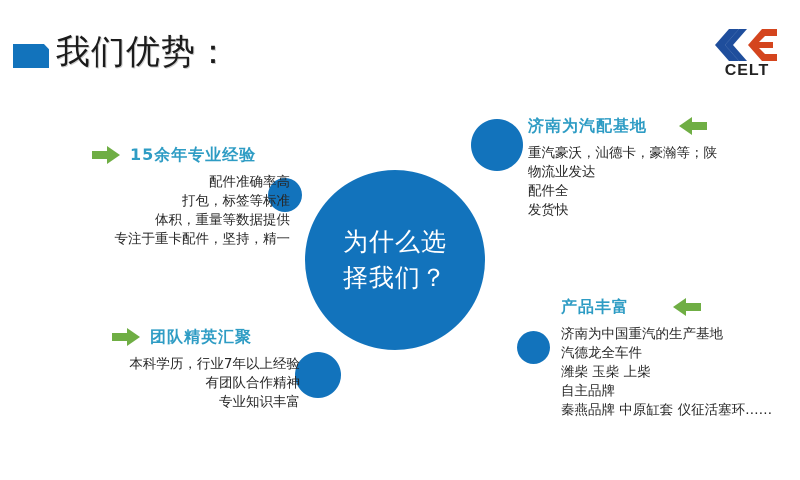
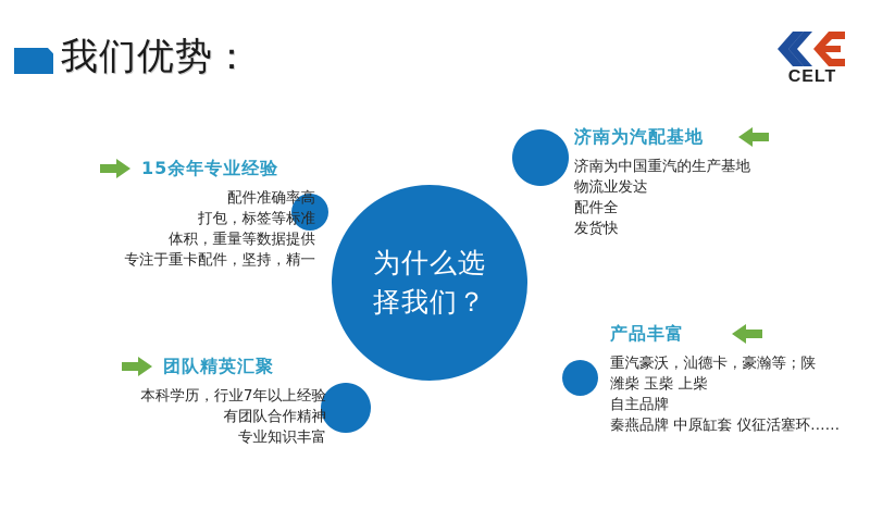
  我们优势：
  CELT
  为什么选
  择我们？
  15余年专业经验
  配件准确率高
  打包，标签等标准
  体积，重量等数据提供
  专注于重卡配件，坚持，精一
  济南为汽配基地
- 重汽豪沃，汕德卡，豪瀚等；陕
+ 济南为中国重汽的生产基地
  物流业发达
  配件全
  发货快
  团队精英汇聚
  本科学历，行业7年以上经验
  有团队合作精神
  专业知识丰富
  产品丰富
- 济南为中国重汽的生产基地
+ 重汽豪沃，汕德卡，豪瀚等；陕
- 汽德龙全车件
  潍柴 玉柴 上柴
  自主品牌
  秦燕品牌 中原缸套 仪征活塞环……
